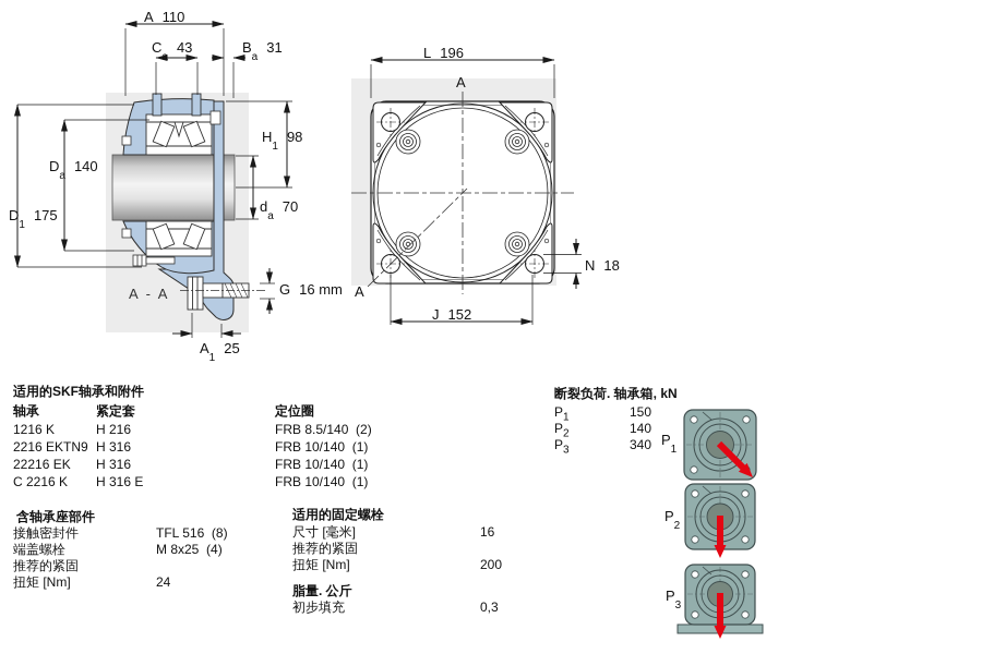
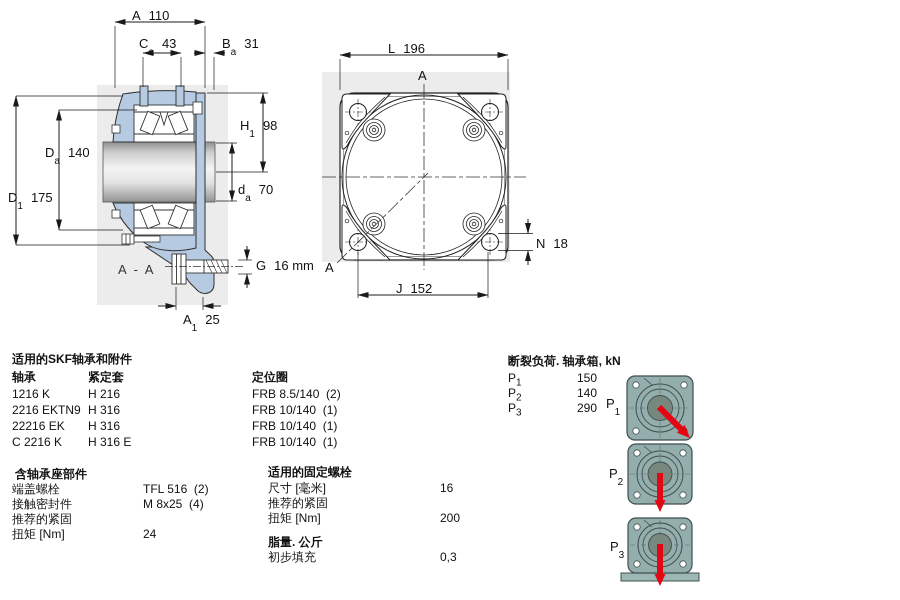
  A 110
  Ca43
  Ba31
  H198
  Da140
  da70
  D1175
  G 16 mm
  A125
  A - A
  L 196
  J 152
  N 18
  A
  A
  适用的SKF轴承和附件
  轴承
  紧定套
  1216 K
  H 216
  2216 EKTN9
  H 316
  22216 EK
  H 316
  C 2216 K
  H 316 E
  定位圈
  FRB 8.5/140 (2)
  FRB 10/140 (1)
  FRB 10/140 (1)
  FRB 10/140 (1)
  含轴承座部件
- 接触密封件
+ 端盖螺栓
- TFL 516 (8)
+ TFL 516 (2)
- 端盖螺栓
+ 接触密封件
  M 8x25 (4)
  推荐的紧固
  扭矩 [Nm]
  24
  适用的固定螺栓
  尺寸 [毫米]
  16
  推荐的紧固
  扭矩 [Nm]
  200
  脂量. 公斤
  初步填充
  0,3
  断裂负荷. 轴承箱, kN
  P1
  150
  P2
  140
  P3
- 340
+ 290
  P1
  P2
  P3
